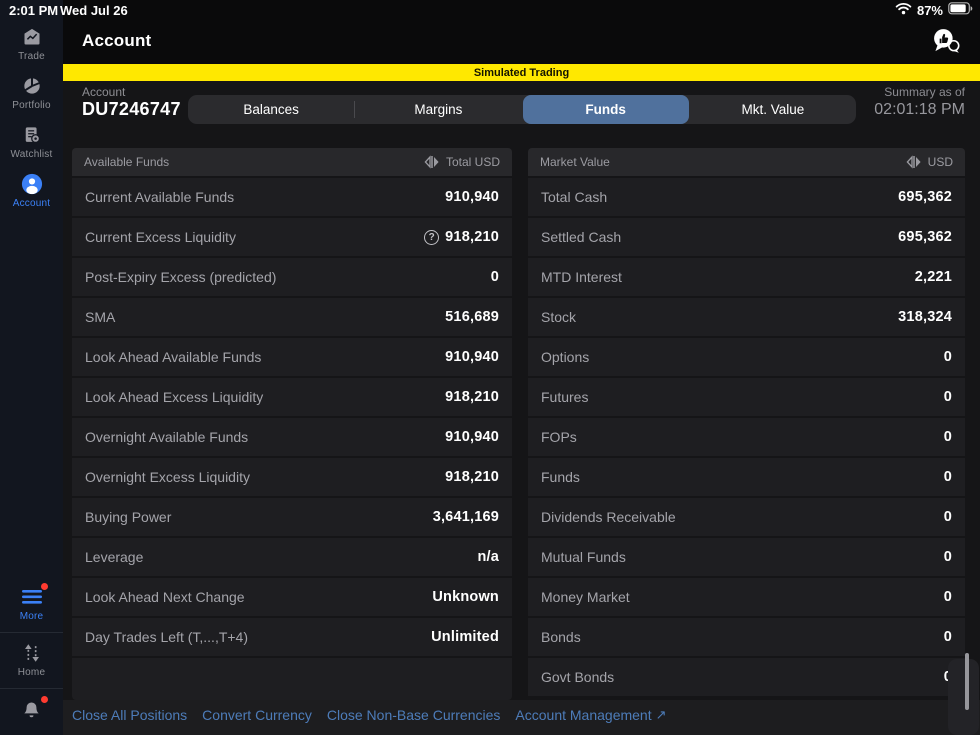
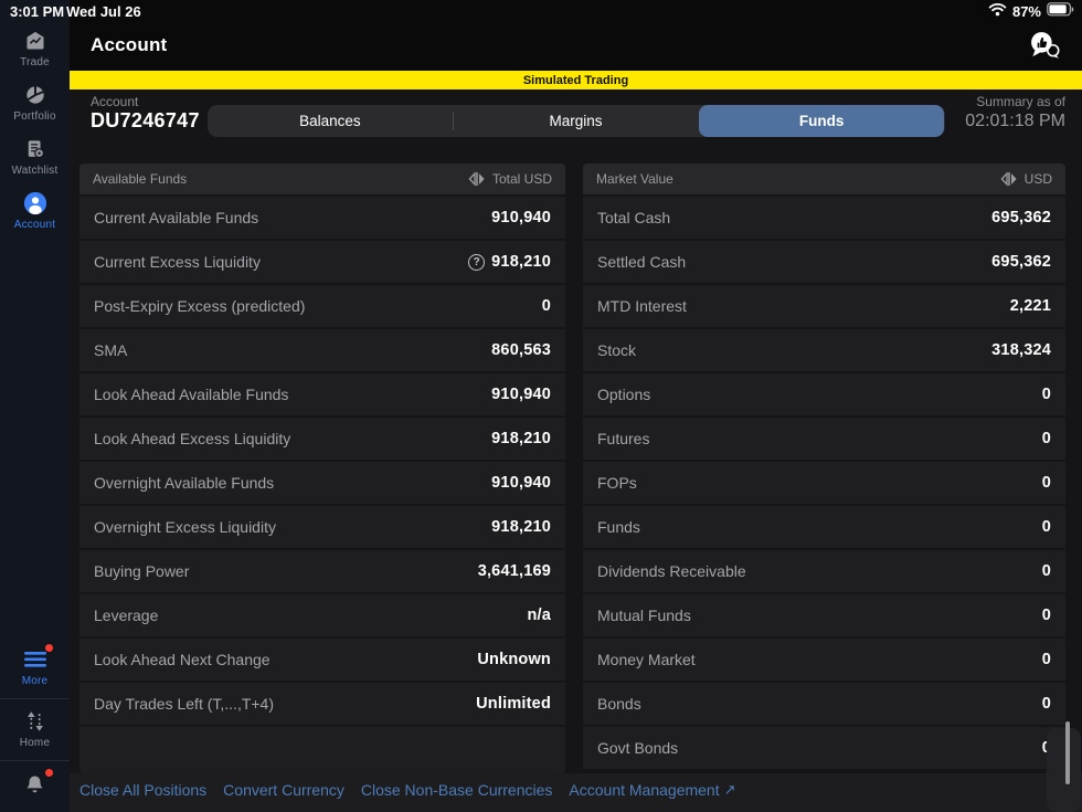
  Trade
  Portfolio
  Watchlist
  Account
  More
  Home
- 2:01 PM
+ 3:01 PM
  Wed Jul 26
  87%
  Account
  Simulated Trading
  Account
  DU7246747
  Balances
  Margins
  Funds
- Mkt. Value
  Summary as of
  02:01:18 PM
  Available Funds
  Total USD
  Current Available Funds
  910,940
  Current Excess Liquidity
  918,210
  Post-Expiry Excess (predicted)
  0
  SMA
- 516,689
+ 860,563
  Look Ahead Available Funds
  910,940
  Look Ahead Excess Liquidity
  918,210
  Overnight Available Funds
  910,940
  Overnight Excess Liquidity
  918,210
  Buying Power
  3,641,169
  Leverage
  n/a
  Look Ahead Next Change
  Unknown
  Day Trades Left (T,...,T+4)
  Unlimited
  Market Value
  USD
  Total Cash
  695,362
  Settled Cash
  695,362
  MTD Interest
  2,221
  Stock
  318,324
  Options
  0
  Futures
  0
  FOPs
  0
  Funds
  0
  Dividends Receivable
  0
  Mutual Funds
  0
  Money Market
  0
  Bonds
  0
  Govt Bonds
  Close All Positions
  Convert Currency
  Close Non-Base Currencies
  Account Management
  ↗
